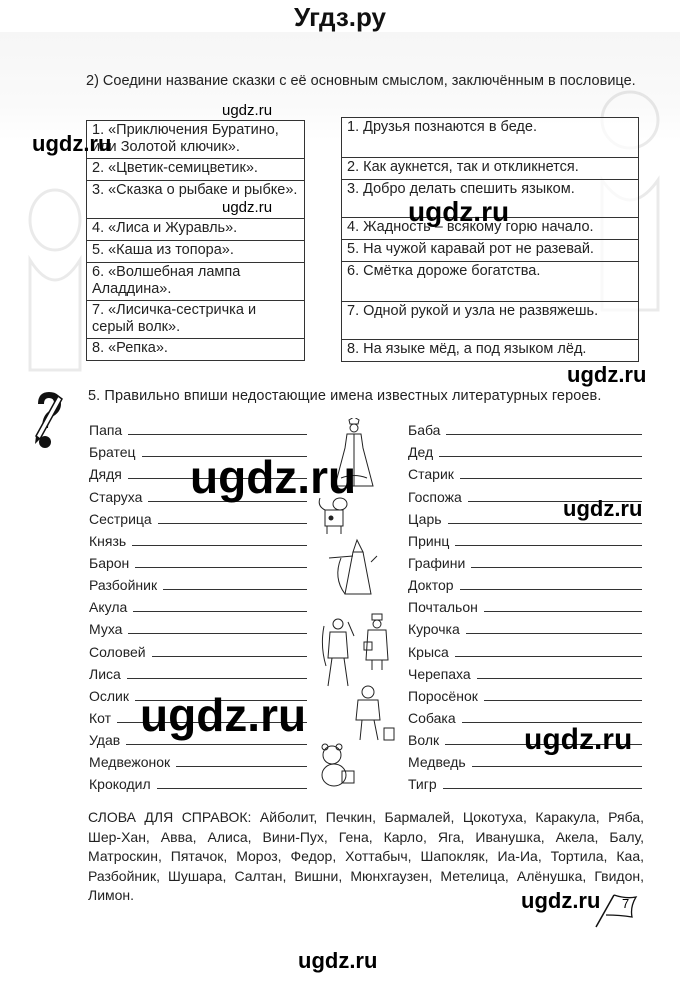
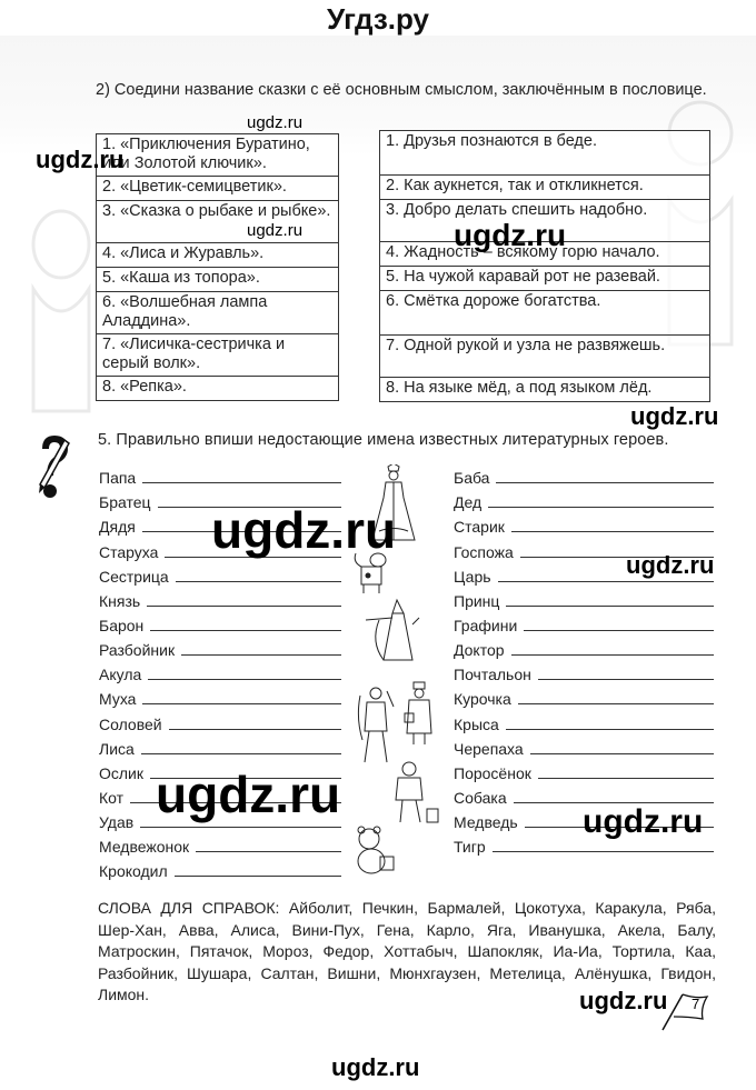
  Угдз.ру
  2) Соедини название сказки с её основным смыслом, заключённым в пословице.
  1. «Приключения Буратино, или Золотой ключик».
  2. «Цветик-семицветик».
  3. «Сказка о рыбаке и рыбке».
  4. «Лиса и Журавль».
  5. «Каша из топора».
  6. «Волшебная лампа Аладдина».
  7. «Лисичка-сестричка и серый волк».
  8. «Репка».
  1. Друзья познаются в беде.
  2. Как аукнется, так и откликнется.
- 3. Добро делать спешить языком.
+ 3. Добро делать спешить надобно.
  4. Жадность – всякому горю начало.
  5. На чужой каравай рот не разевай.
  6. Смётка дороже богатства.
  7. Одной рукой и узла не развяжешь.
  8. На языке мёд, а под языком лёд.
  5. Правильно впиши недостающие имена известных литературных героев.
  Папа
  Братец
  Дядя
  Старуха
  Сестрица
  Князь
  Барон
  Разбойник
  Акула
  Муха
  Соловей
  Лиса
  Ослик
  Кот
  Удав
  Медвежонок
  Крокодил
  Баба
  Дед
  Старик
  Госпожа
  Царь
  Принц
  Графини
  Доктор
  Почтальон
  Курочка
  Крыса
  Черепаха
  Поросёнок
  Собака
- Волк
  Медведь
  Тигр
  СЛОВА ДЛЯ СПРАВОК: Айболит, Печкин, Бармалей, Цокотуха, Каракула, Ряба, Шер-Хан, Авва, Алиса, Вини-Пух, Гена, Карло, Яга, Иванушка, Акела, Балу, Матроскин, Пятачок, Мороз, Федор, Хоттабыч, Шапокляк, Иа-Иа, Тортила, Каа, Разбойник, Шушара, Салтан, Вишни, Мюнхгаузен, Метелица, Алёнушка, Гвидон, Лимон.
  7
  ugdz.ru
  ugdz.ru
  ugdz.ru
  ugdz.ru
  ugdz.ru
  ugdz.ru
  ugdz.ru
  ugdz.ru
  ugdz.ru
  ugdz.ru
  ugdz.ru
